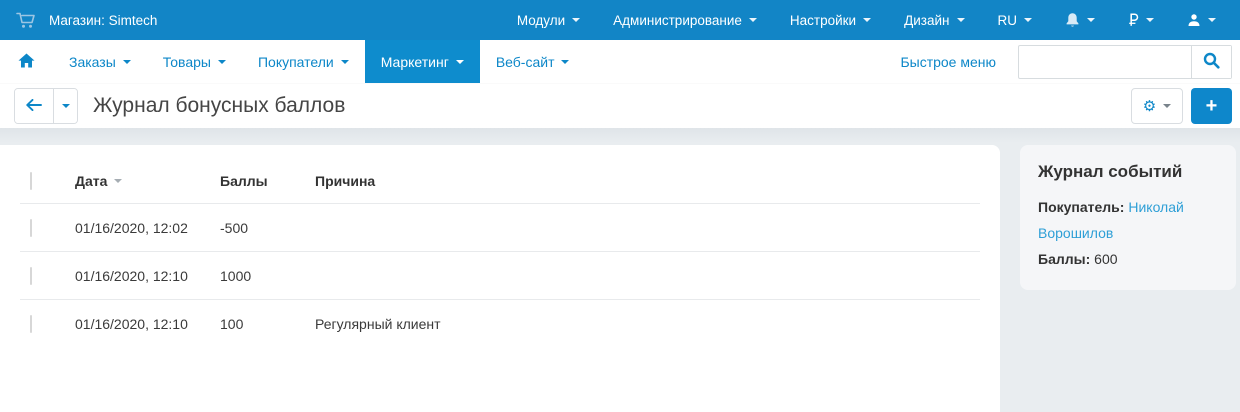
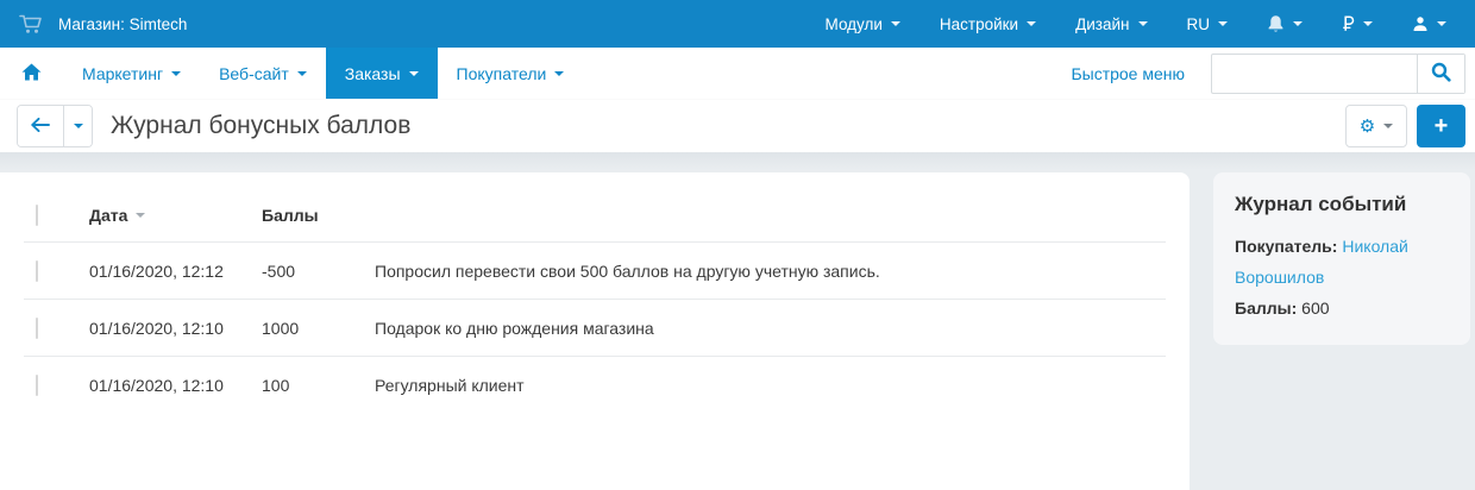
  Магазин: Simtech
  Модули
- Администрирование
  Настройки
  Дизайн
  RU
- Заказы
+ Маркетинг
- Товары
- Покупатели
+ Веб-сайт
- Маркетинг
+ Заказы
- Веб-сайт
+ Покупатели
  Быстрое меню
  Журнал бонусных баллов
  ⚙
  +
  Дата
  Баллы
- Причина
- 01/16/2020, 12:02
+ 01/16/2020, 12:12
  -500
+ Попросил перевести свои 500 баллов на другую учетную запись.
  01/16/2020, 12:10
  1000
+ Подарок ко дню рождения магазина
  01/16/2020, 12:10
  100
  Регулярный клиент
  Журнал событий
  Покупатель: Николай Ворошилов
  Баллы: 600
